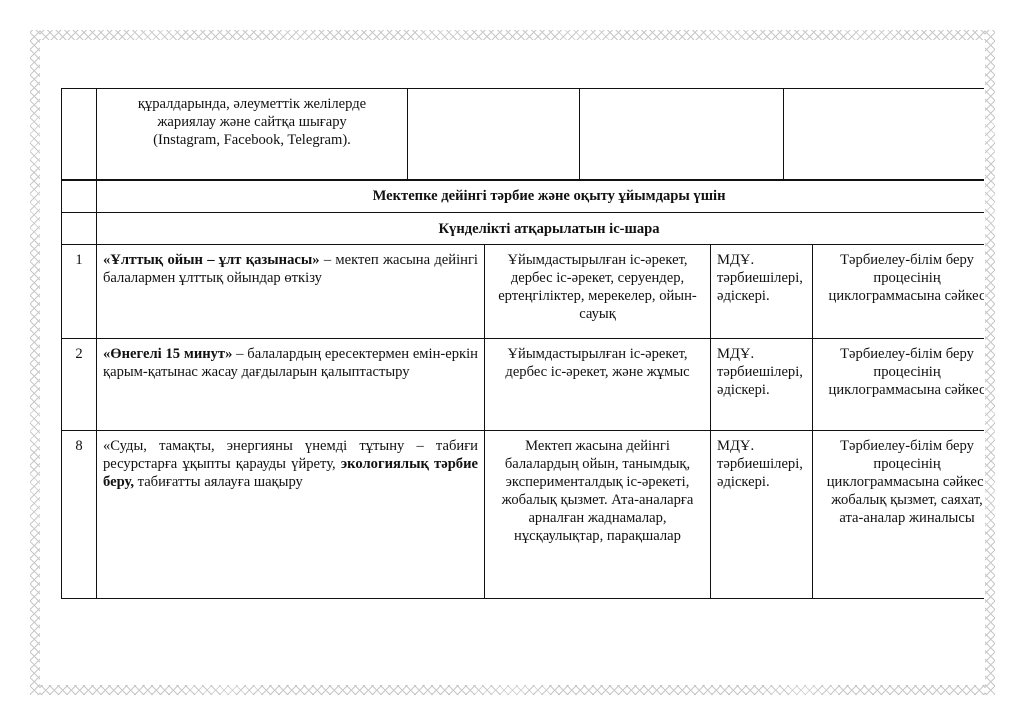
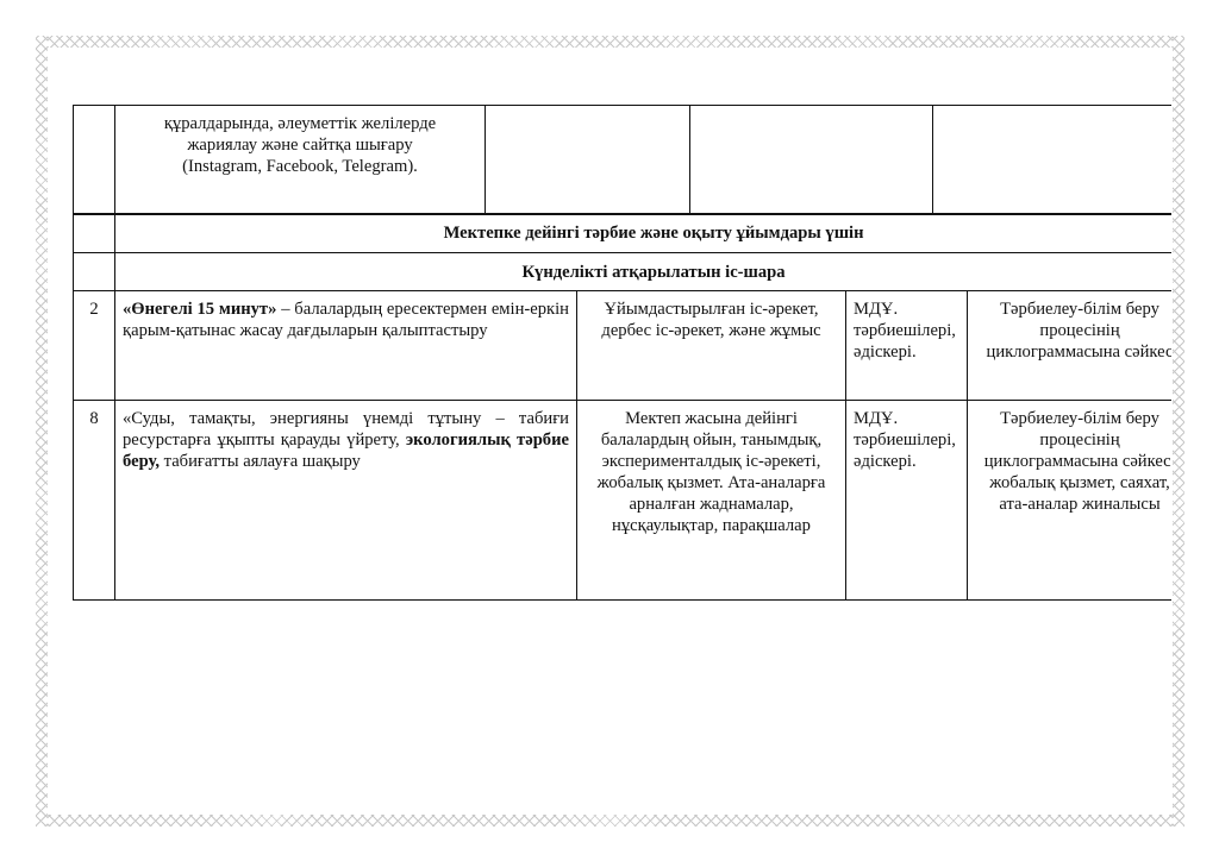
  	құралдарында, әлеуметтік желілерде жариялау және сайтқа шығару (Instagram, Facebook, Telegram).
  	Мектепке дейінгі тәрбие және оқыту ұйымдары үшін
  	Күнделікті атқарылатын іс-шара
- 1	«Ұлттық ойын – ұлт қазынасы» – мектеп жасына дейінгі балалармен ұлттық ойындар өткізу	Ұйымдастырылған іс-әрекет, дербес іс-әрекет, серуендер, ертеңгіліктер, мерекелер, ойын-сауық	МДҰ. тәрбиешілері, әдіскері.	Тәрбиелеу-білім беру процесінің циклограммасына сәйкес
  2	«Өнегелі 15 минут» – балалардың ересектермен емін-еркін қарым-қатынас жасау дағдыларын қалыптастыру	Ұйымдастырылған іс-әрекет, дербес іс-әрекет, және жұмыс	МДҰ. тәрбиешілері, әдіскері.	Тәрбиелеу-білім беру процесінің циклограммасына сәйкес
  8	«Суды, тамақты, энергияны үнемді тұтыну – табиғи ресурстарға ұқыпты қарауды үйрету, экологиялық тәрбие беру, табиғатты аялауға шақыру	Мектеп жасына дейінгі балалардың ойын, танымдық, эксперименталдық іс-әрекеті, жобалық қызмет. Ата-аналарға арналған жаднамалар, нұсқаулықтар, парақшалар	МДҰ. тәрбиешілері, әдіскері.	Тәрбиелеу-білім беру процесінің циклограммасына сәйкес жобалық қызмет, саяхат, ата-аналар жиналысы
